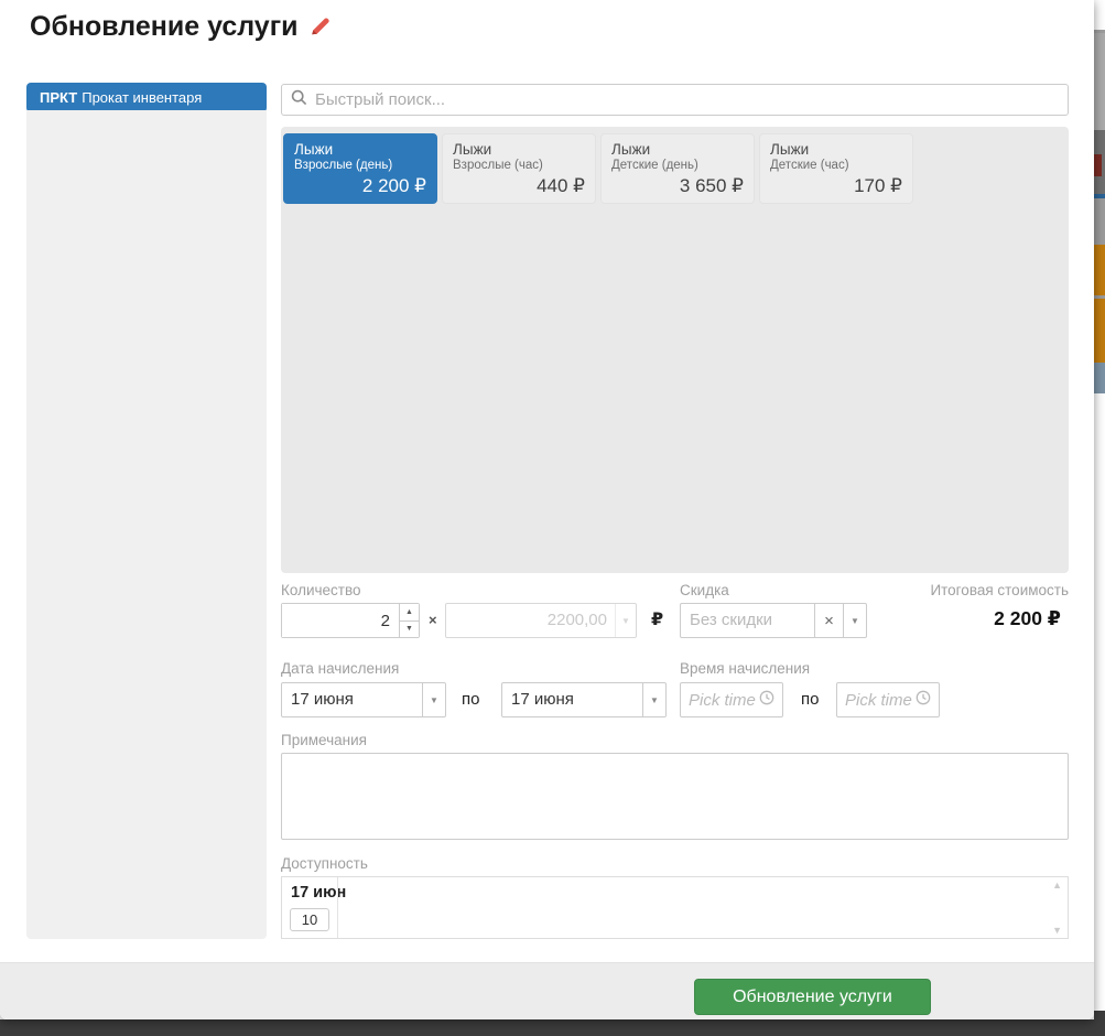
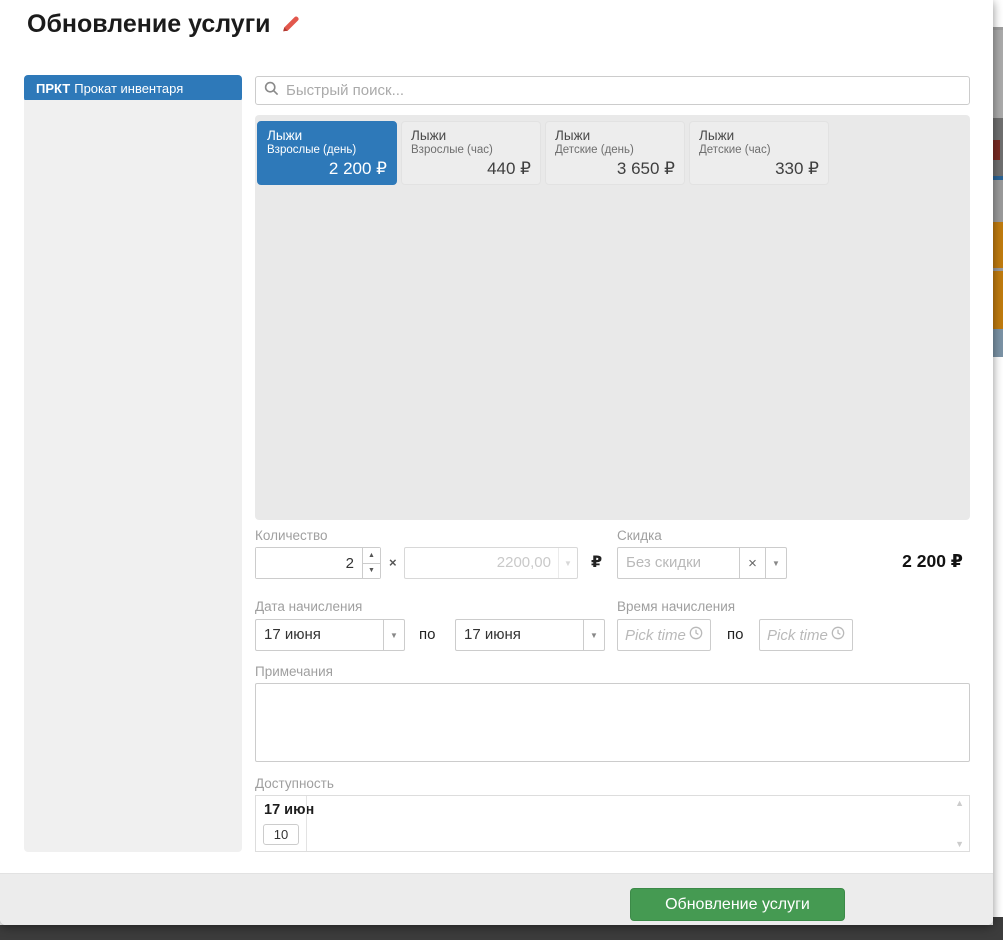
  Обновление услуги
  ПРКТ Прокат инвентаря
  Быстрый поиск...
  Лыжи
  Взрослые (день)
  2 200 ₽
  Лыжи
  Взрослые (час)
  440 ₽
  Лыжи
  Детские (день)
  3 650 ₽
  Лыжи
  Детские (час)
- 170 ₽
+ 330 ₽
  Количество
  2
  ×
  2200,00
  ▼
  ₽
  Скидка
  Без скидки
  ×
  ▼
- Итоговая стоимость
  2 200 ₽
  Дата начисления
  17 июня
  ▼
  по
  17 июня
  ▼
  Время начисления
  Pick time
  по
  Pick time
  Примечания
  Доступность
  17 июн
  10
  ▲
  ▼
  Обновление услуги
